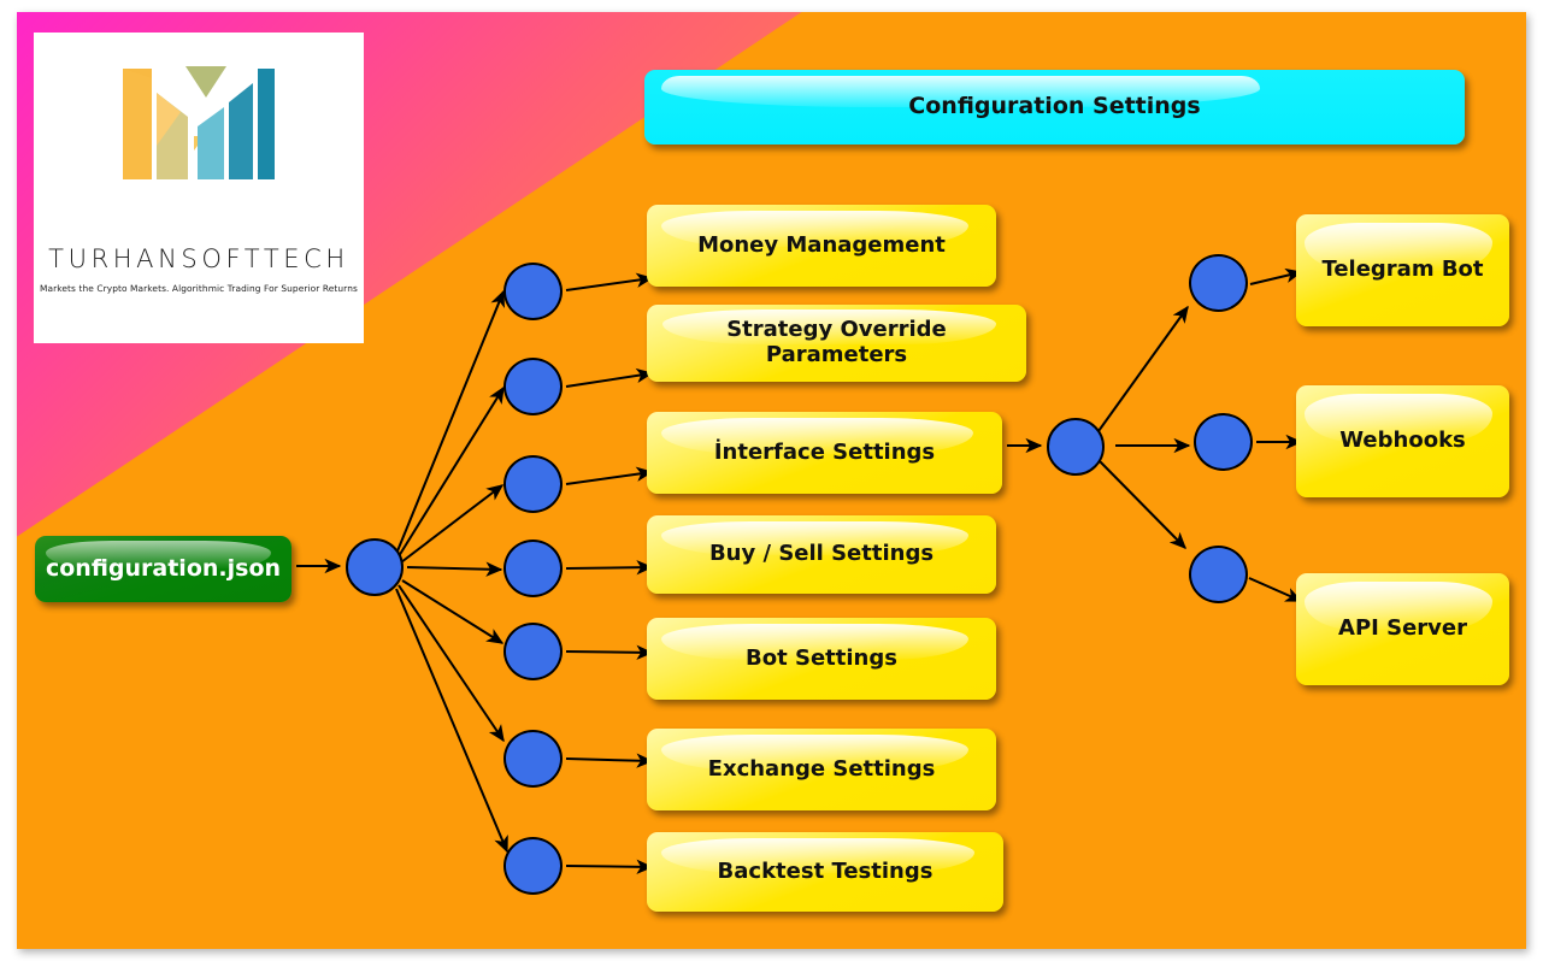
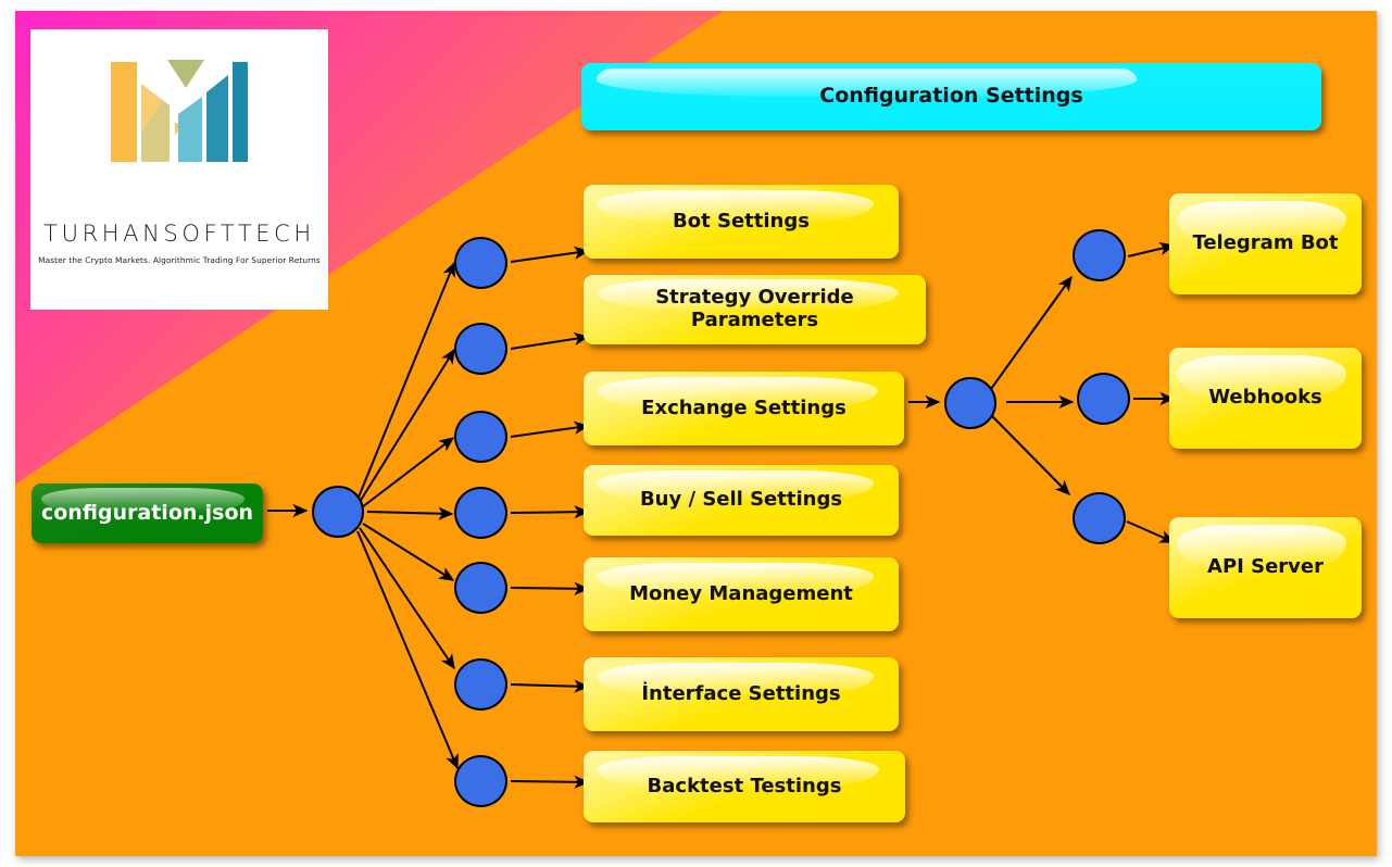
  TURHANSOFTTECH
- Markets the Crypto Markets. Algorithmic Trading For Superior Returns
+ Master the Crypto Markets. Algorithmic Trading For Superior Returns
  Configuration Settings
  configuration.json
- Money Management
+ Bot Settings
  Strategy Override Parameters
- İnterface Settings
+ Exchange Settings
  Buy / Sell Settings
- Bot Settings
+ Money Management
- Exchange Settings
+ İnterface Settings
  Backtest Testings
  Telegram Bot
  Webhooks
  API Server
